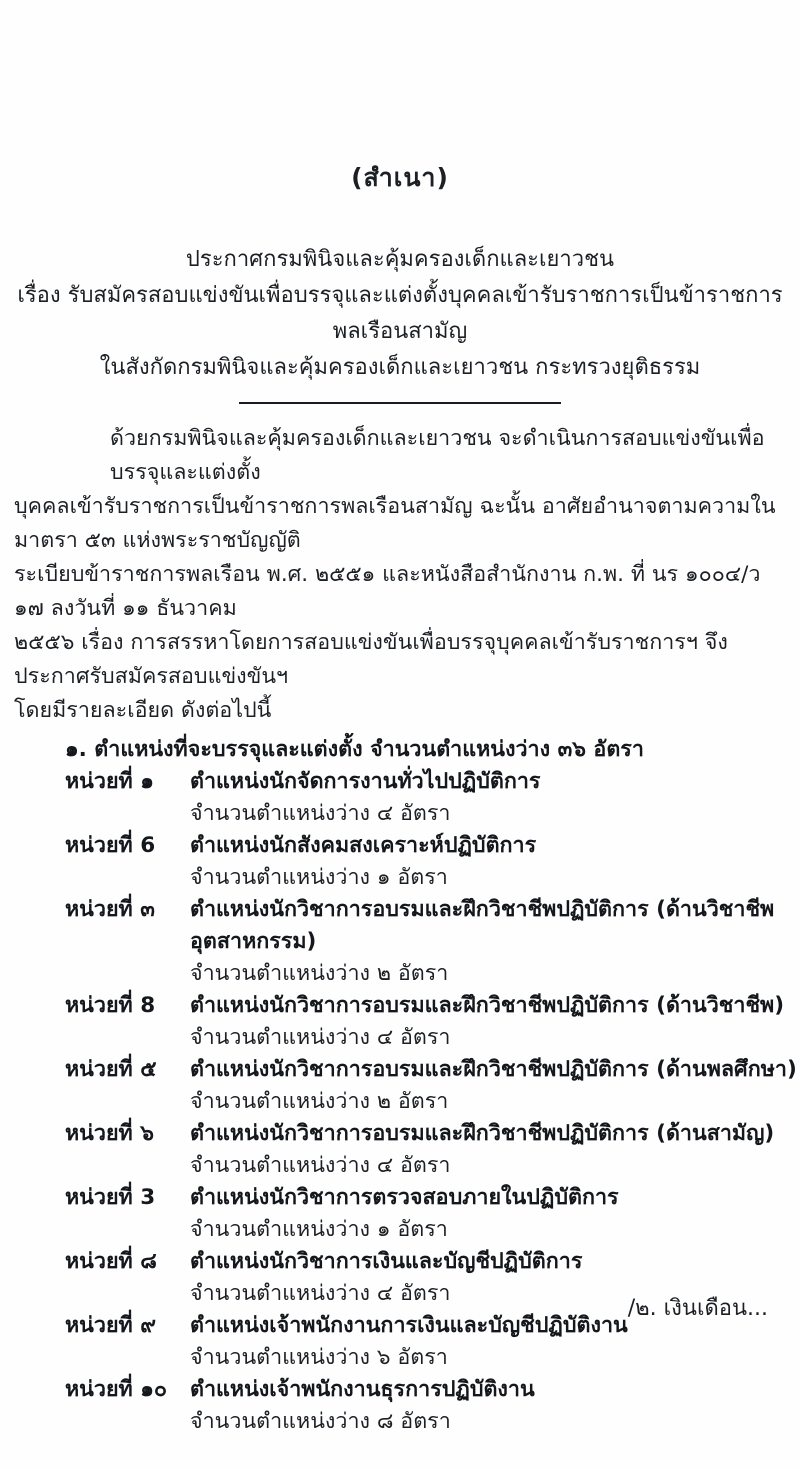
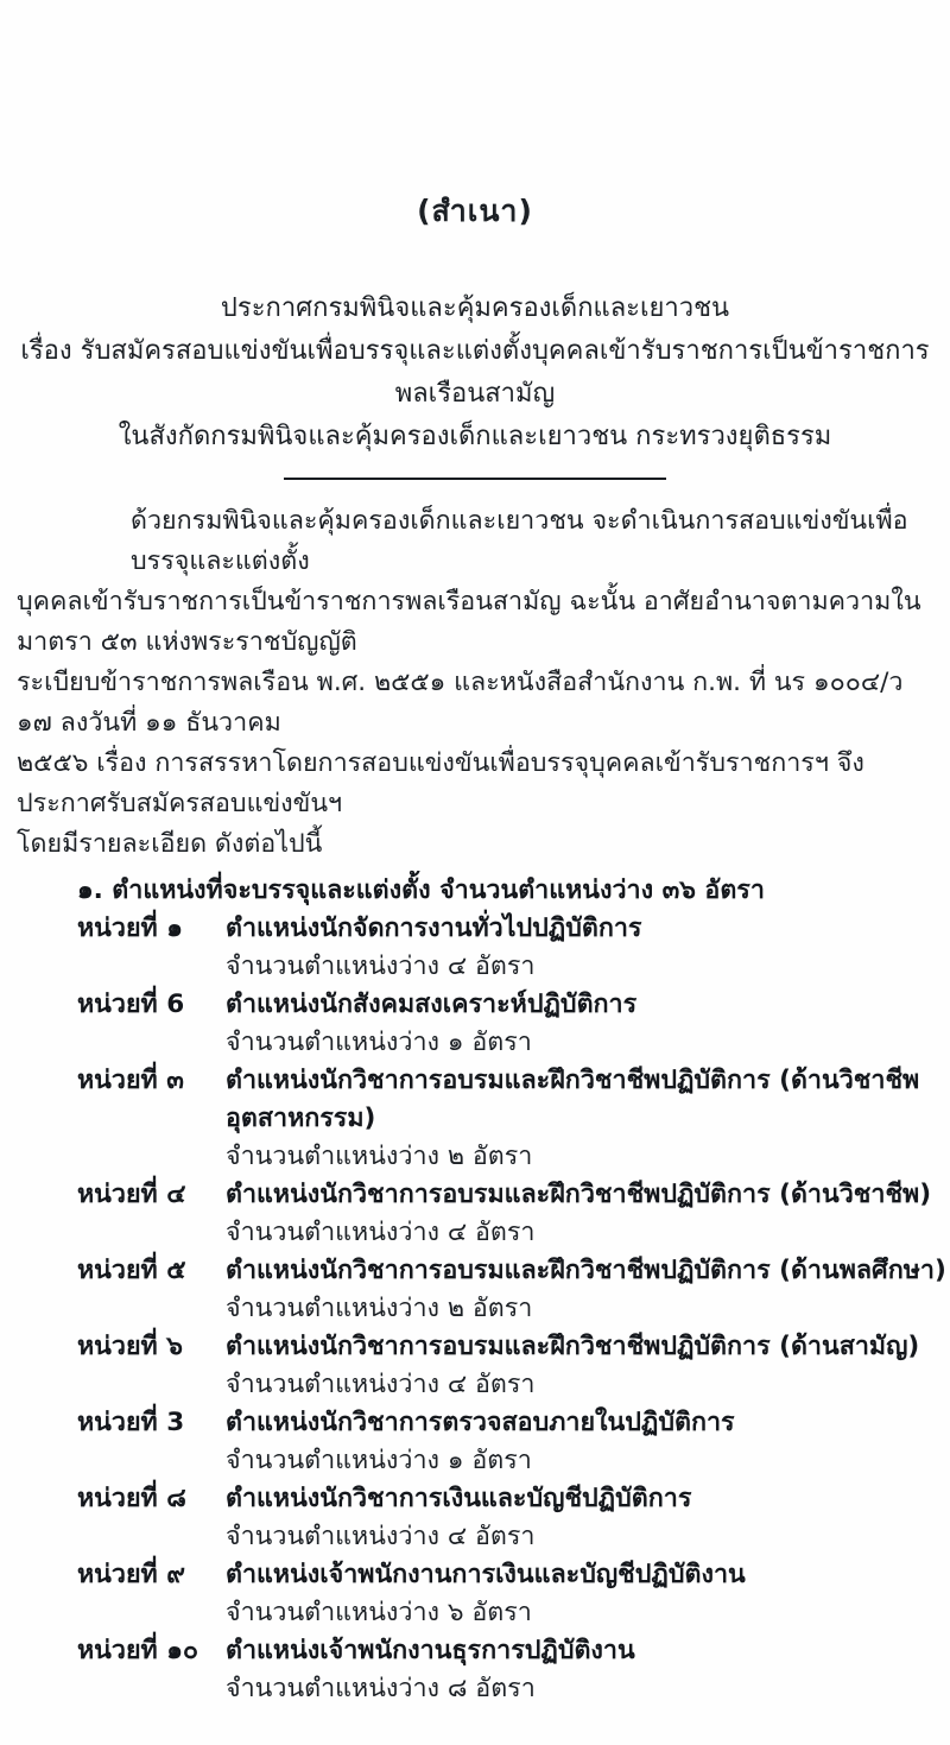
  (สำเนา)
  ประกาศกรมพินิจและคุ้มครองเด็กและเยาวชน
  เรื่อง รับสมัครสอบแข่งขันเพื่อบรรจุและแต่งตั้งบุคคลเข้ารับราชการเป็นข้าราชการพลเรือนสามัญ
  ในสังกัดกรมพินิจและคุ้มครองเด็กและเยาวชน กระทรวงยุติธรรม
  ด้วยกรมพินิจและคุ้มครองเด็กและเยาวชน จะดำเนินการสอบแข่งขันเพื่อบรรจุและแต่งตั้ง
  บุคคลเข้ารับราชการเป็นข้าราชการพลเรือนสามัญ ฉะนั้น อาศัยอำนาจตามความในมาตรา ๕๓ แห่งพระราชบัญญัติ
  ระเบียบข้าราชการพลเรือน พ.ศ. ๒๕๕๑ และหนังสือสำนักงาน ก.พ. ที่ นร ๑๐๐๔/ว ๑๗ ลงวันที่ ๑๑ ธันวาคม
  ๒๕๕๖ เรื่อง การสรรหาโดยการสอบแข่งขันเพื่อบรรจุบุคคลเข้ารับราชการฯ จึงประกาศรับสมัครสอบแข่งขันฯ
  โดยมีรายละเอียด ดังต่อไปนี้
  ๑. ตำแหน่งที่จะบรรจุและแต่งตั้ง จำนวนตำแหน่งว่าง ๓๖ อัตรา
  หน่วยที่ ๑
  ตำแหน่งนักจัดการงานทั่วไปปฏิบัติการ
  จำนวนตำแหน่งว่าง ๔ อัตรา
  หน่วยที่ 6
  ตำแหน่งนักสังคมสงเคราะห์ปฏิบัติการ
  จำนวนตำแหน่งว่าง ๑ อัตรา
  หน่วยที่ ๓
  ตำแหน่งนักวิชาการอบรมและฝึกวิชาชีพปฏิบัติการ (ด้านวิชาชีพอุตสาหกรรม)
  จำนวนตำแหน่งว่าง ๒ อัตรา
- หน่วยที่ 8
+ หน่วยที่ ๔
  ตำแหน่งนักวิชาการอบรมและฝึกวิชาชีพปฏิบัติการ (ด้านวิชาชีพ)
  จำนวนตำแหน่งว่าง ๔ อัตรา
  หน่วยที่ ๕
  ตำแหน่งนักวิชาการอบรมและฝึกวิชาชีพปฏิบัติการ (ด้านพลศึกษา)
  จำนวนตำแหน่งว่าง ๒ อัตรา
  หน่วยที่ ๖
  ตำแหน่งนักวิชาการอบรมและฝึกวิชาชีพปฏิบัติการ (ด้านสามัญ)
  จำนวนตำแหน่งว่าง ๔ อัตรา
  หน่วยที่ 3
  ตำแหน่งนักวิชาการตรวจสอบภายในปฏิบัติการ
  จำนวนตำแหน่งว่าง ๑ อัตรา
  หน่วยที่ ๘
  ตำแหน่งนักวิชาการเงินและบัญชีปฏิบัติการ
  จำนวนตำแหน่งว่าง ๔ อัตรา
  หน่วยที่ ๙
  ตำแหน่งเจ้าพนักงานการเงินและบัญชีปฏิบัติงาน
  จำนวนตำแหน่งว่าง ๖ อัตรา
  หน่วยที่ ๑๐
  ตำแหน่งเจ้าพนักงานธุรการปฏิบัติงาน
  จำนวนตำแหน่งว่าง ๘ อัตรา
- /๒. เงินเดือน...
